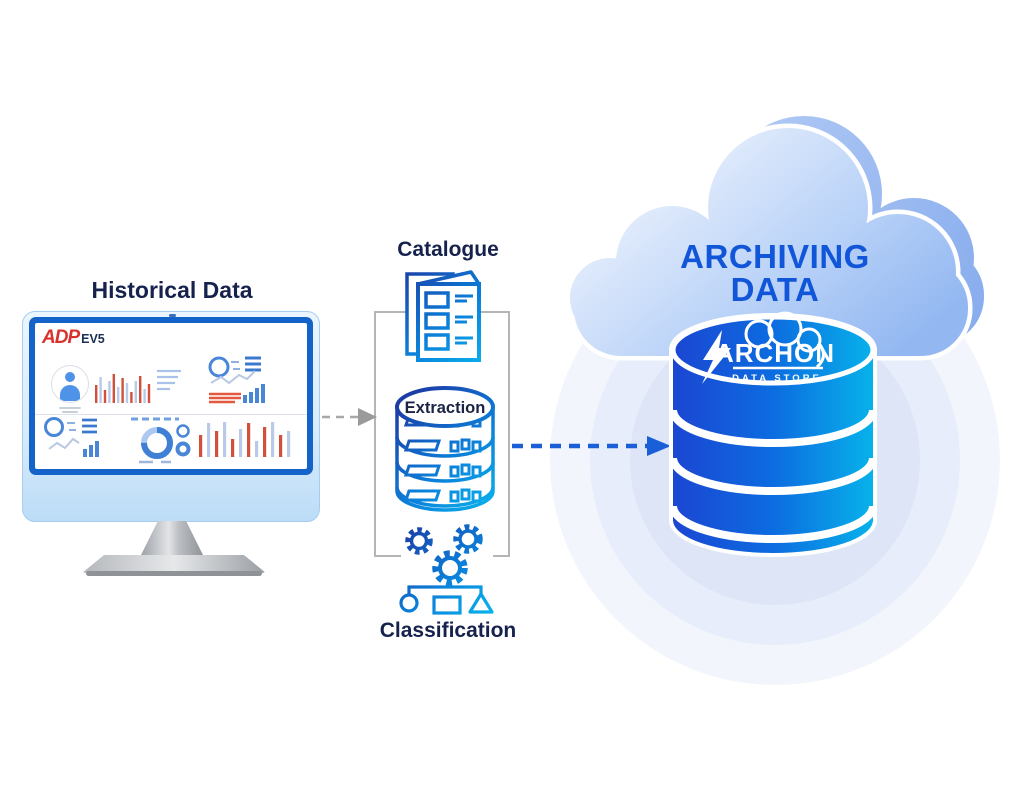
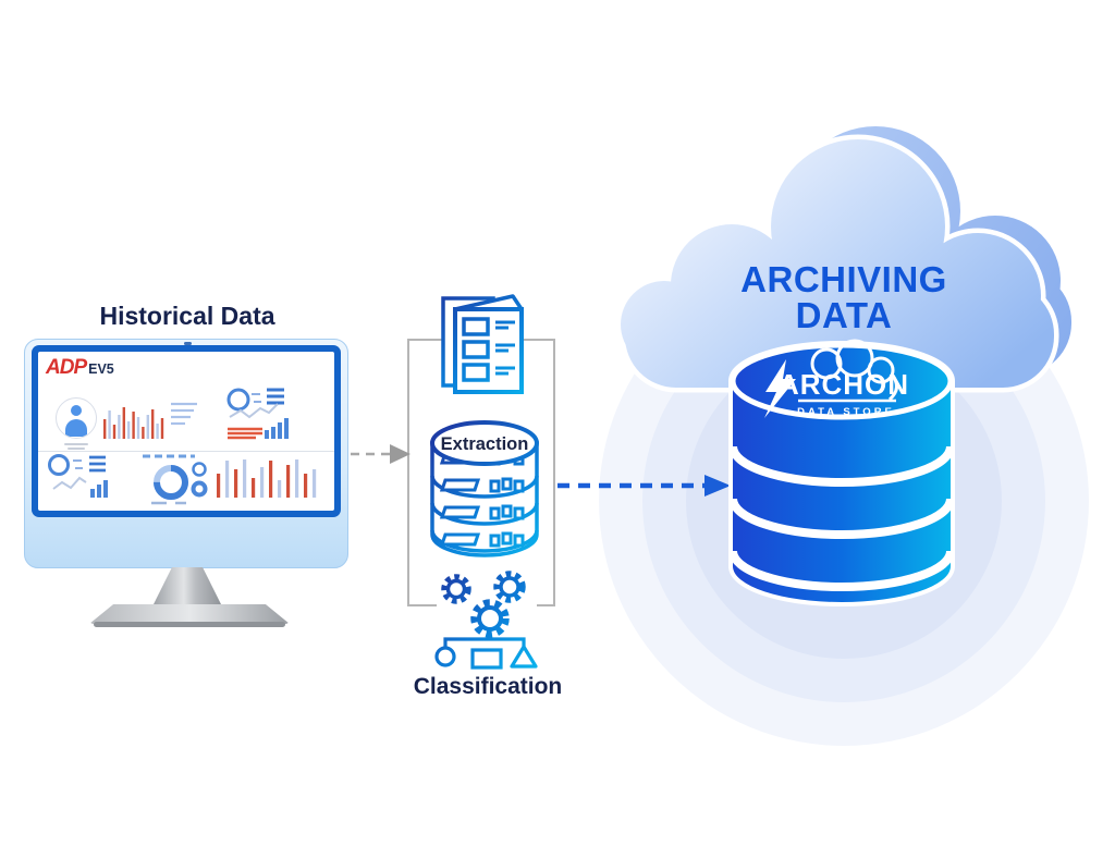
  ARCHIVING
  DATA
  Historical Data
  ADP EV5
- Catalogue
  Extraction
  Classification
  ARCHON
  DATA STORE
